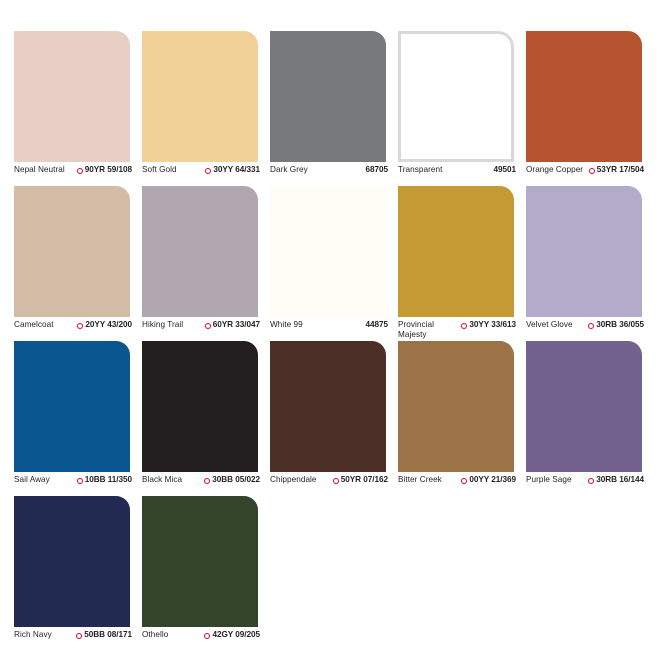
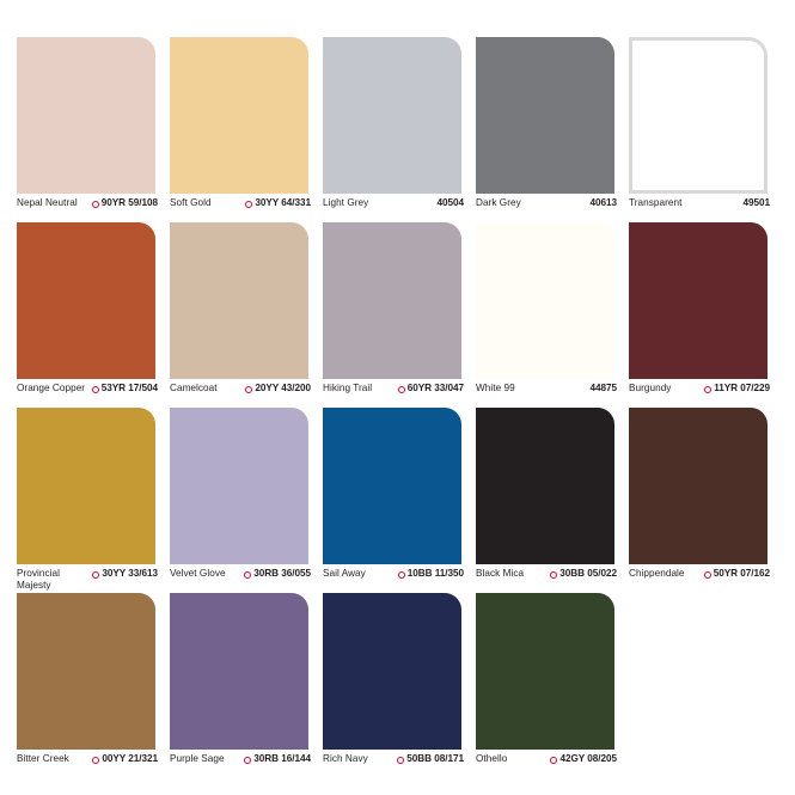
  Nepal Neutral
  90YR 59/108
  Soft Gold
  30YY 64/331
+ Light Grey
+ 40504
  Dark Grey
- 68705
+ 40613
  Transparent
  49501
  Orange Copper
  53YR 17/504
  Camelcoat
  20YY 43/200
  Hiking Trail
  60YR 33/047
  White 99
  44875
+ Burgundy
+ 11YR 07/229
  Provincial Majesty
  30YY 33/613
  Velvet Glove
  30RB 36/055
  Sail Away
  10BB 11/350
  Black Mica
  30BB 05/022
  Chippendale
  50YR 07/162
  Bitter Creek
- 00YY 21/369
+ 00YY 21/321
  Purple Sage
  30RB 16/144
  Rich Navy
  50BB 08/171
  Othello
- 42GY 09/205
+ 42GY 08/205
